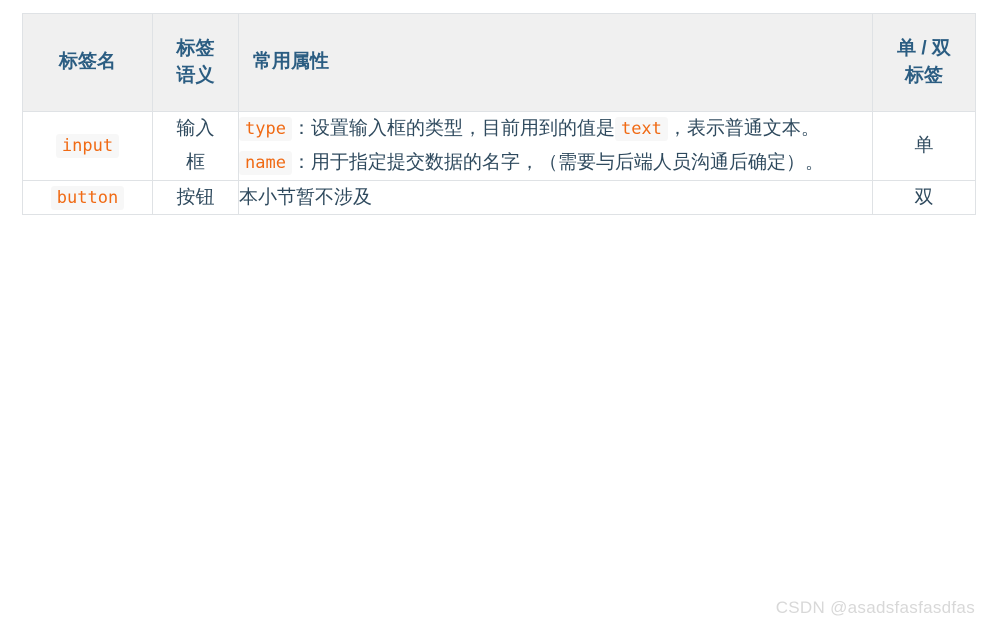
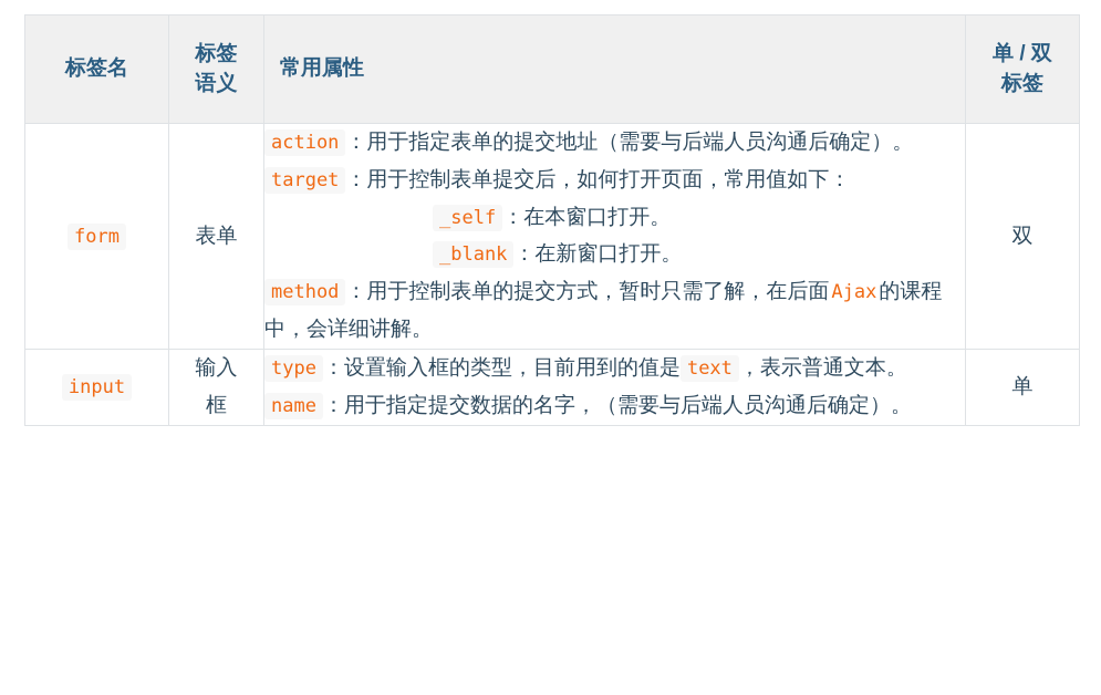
  标签名	标签 语义	常用属性	单 / 双 标签
+ form	表单	action ：用于指定表单的提交地址（需要与后端人员沟通后确定）。 target ：用于控制表单提交后，如何打开页面，常用值如下： _self ：在本窗口打开。 _blank ：在新窗口打开。 method ：用于控制表单的提交方式，暂时只需了解，在后面Ajax的课程中，会详细讲解。	双
  input	输入 框	type ：设置输入框的类型，目前用到的值是 text ，表示普通文本。 name ：用于指定提交数据的名字，（需要与后端人员沟通后确定）。	单
- button	按钮	本小节暂不涉及	双
- CSDN @asadsfasfasdfas
